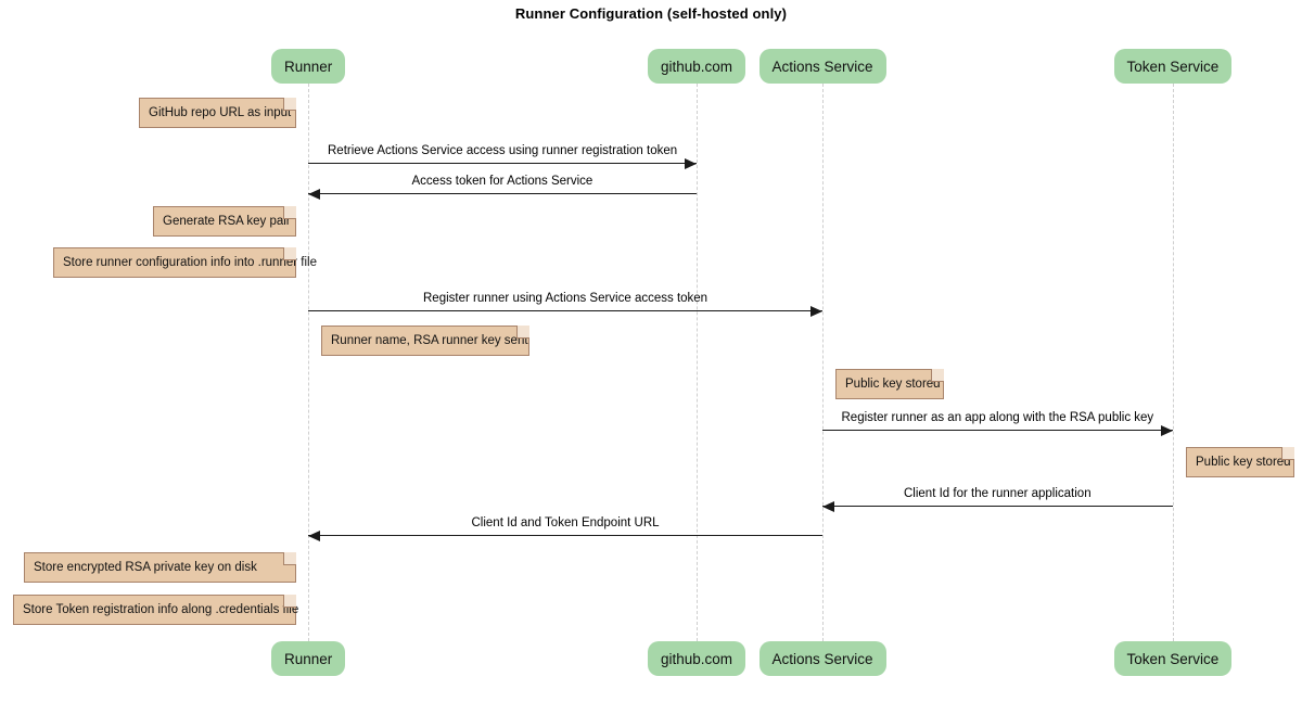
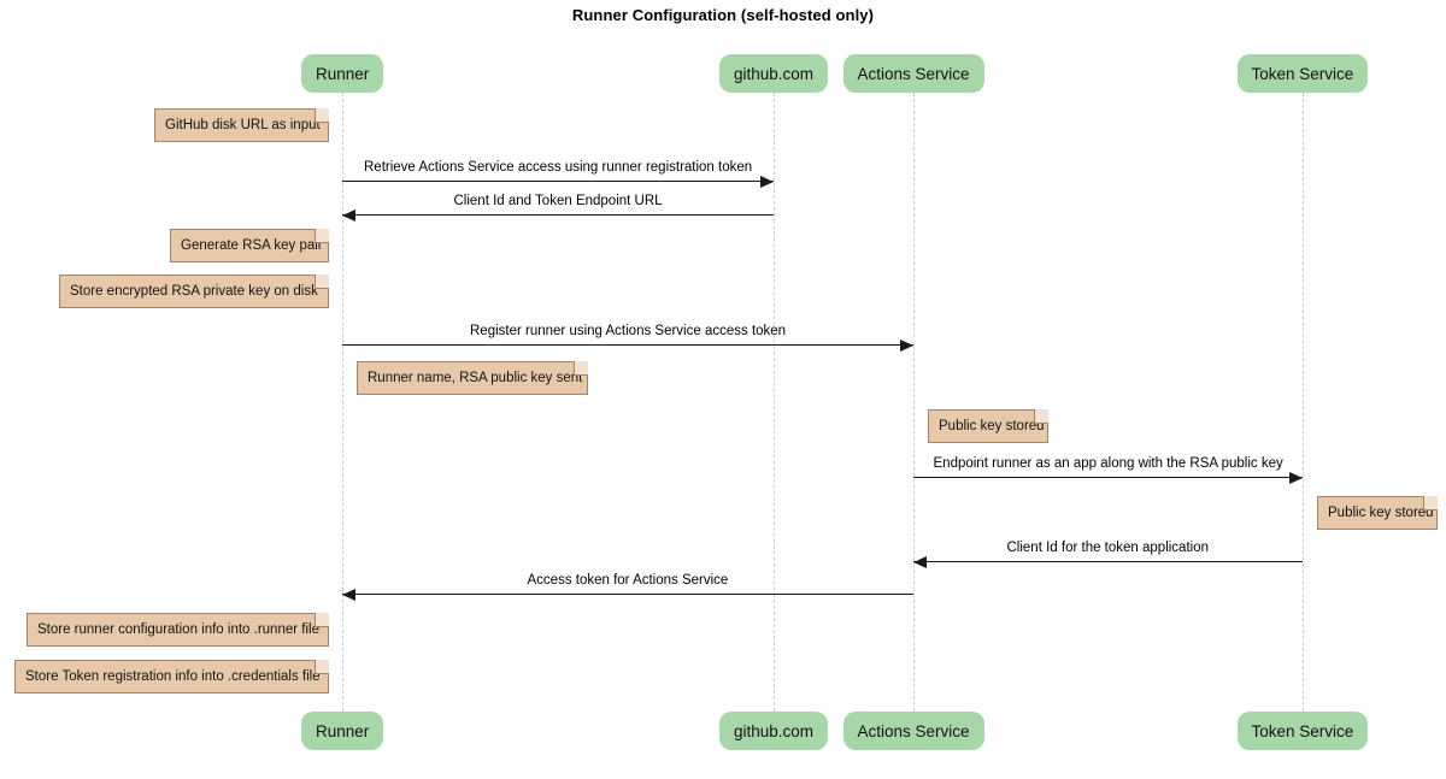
  Runner Configuration (self-hosted only)
  Runner
  Runner
  github.com
  github.com
  Actions Service
  Actions Service
  Token Service
  Token Service
  Retrieve Actions Service access using runner registration token
- Access token for Actions Service
+ Client Id and Token Endpoint URL
  Register runner using Actions Service access token
- Register runner as an app along with the RSA public key
+ Endpoint runner as an app along with the RSA public key
- Client Id for the runner application
+ Client Id for the token application
- Client Id and Token Endpoint URL
+ Access token for Actions Service
- GitHub repo URL as input
+ GitHub disk URL as input
  Generate RSA key pair
- Store runner configuration info into .runner file
+ Store encrypted RSA private key on disk
- Runner name, RSA runner key sent
+ Runner name, RSA public key sent
  Public key stored
  Public key stored
- Store encrypted RSA private key on disk
+ Store runner configuration info into .runner file
- Store Token registration info along .credentials file
+ Store Token registration info into .credentials file
